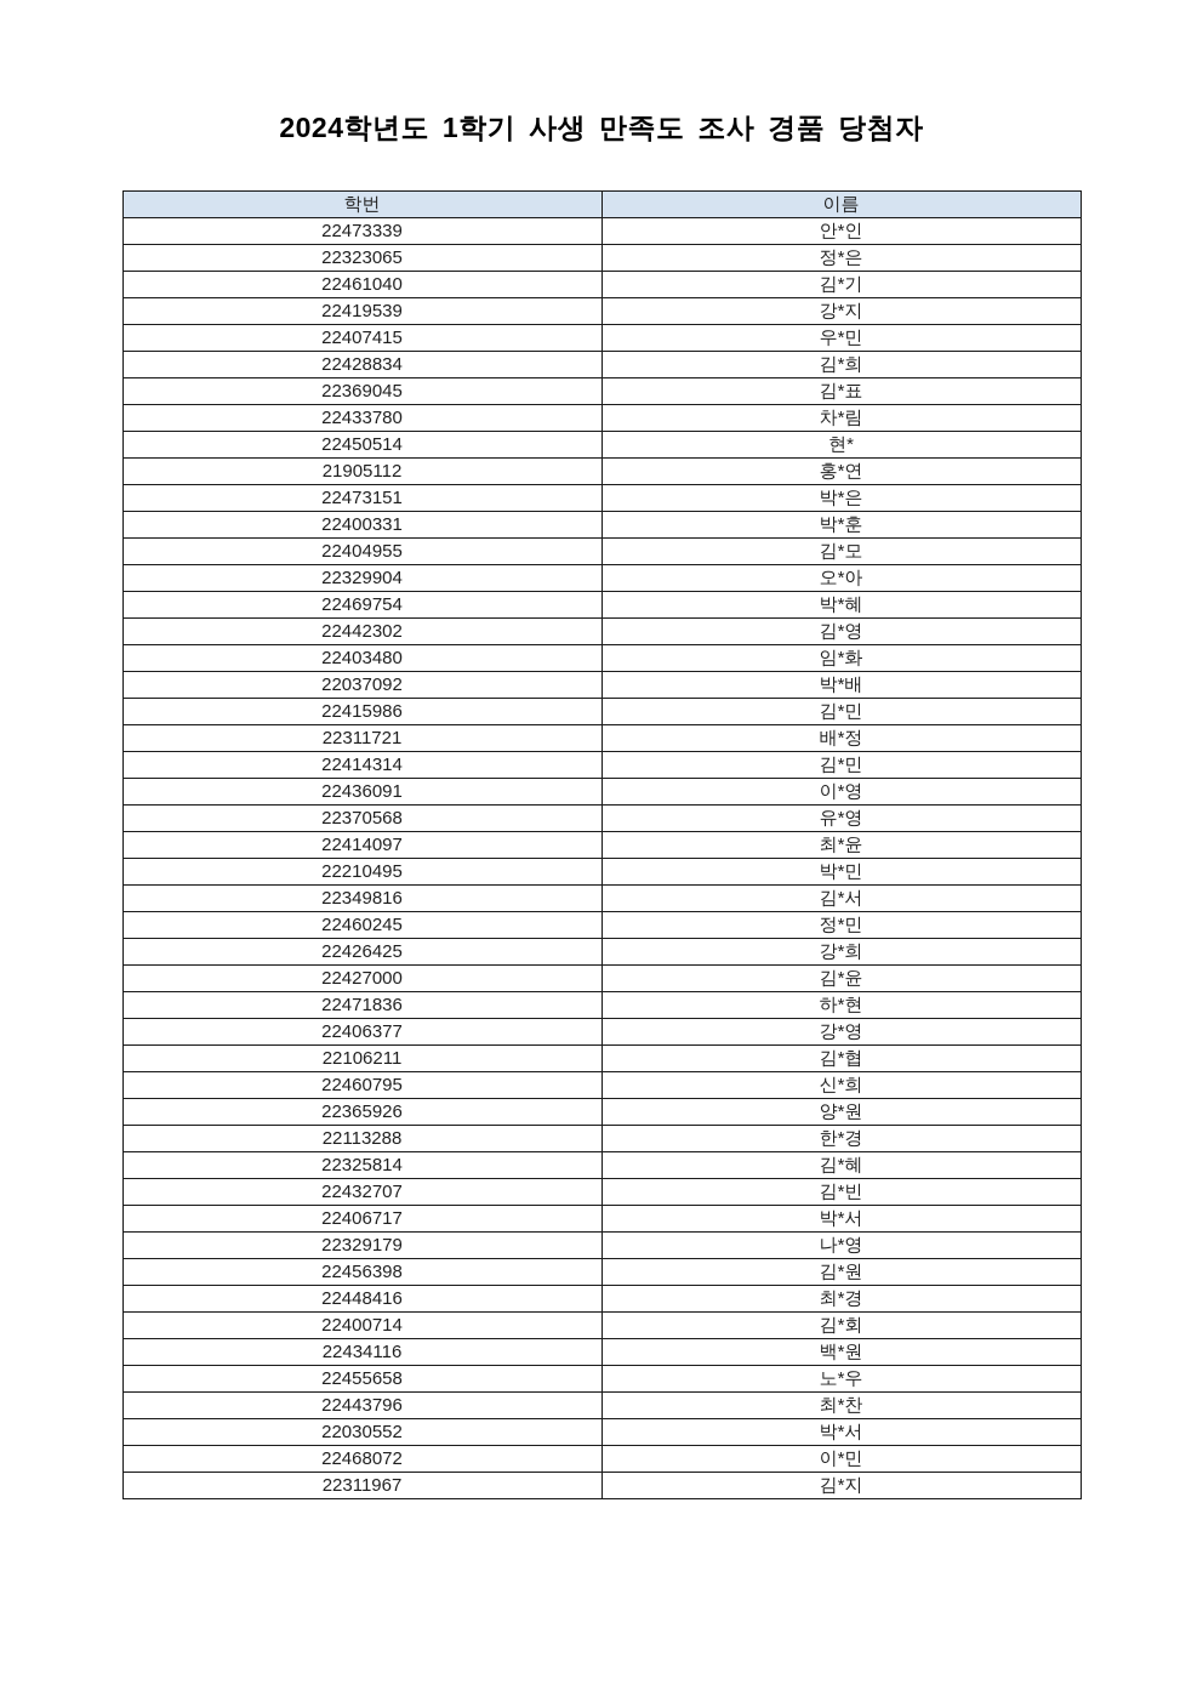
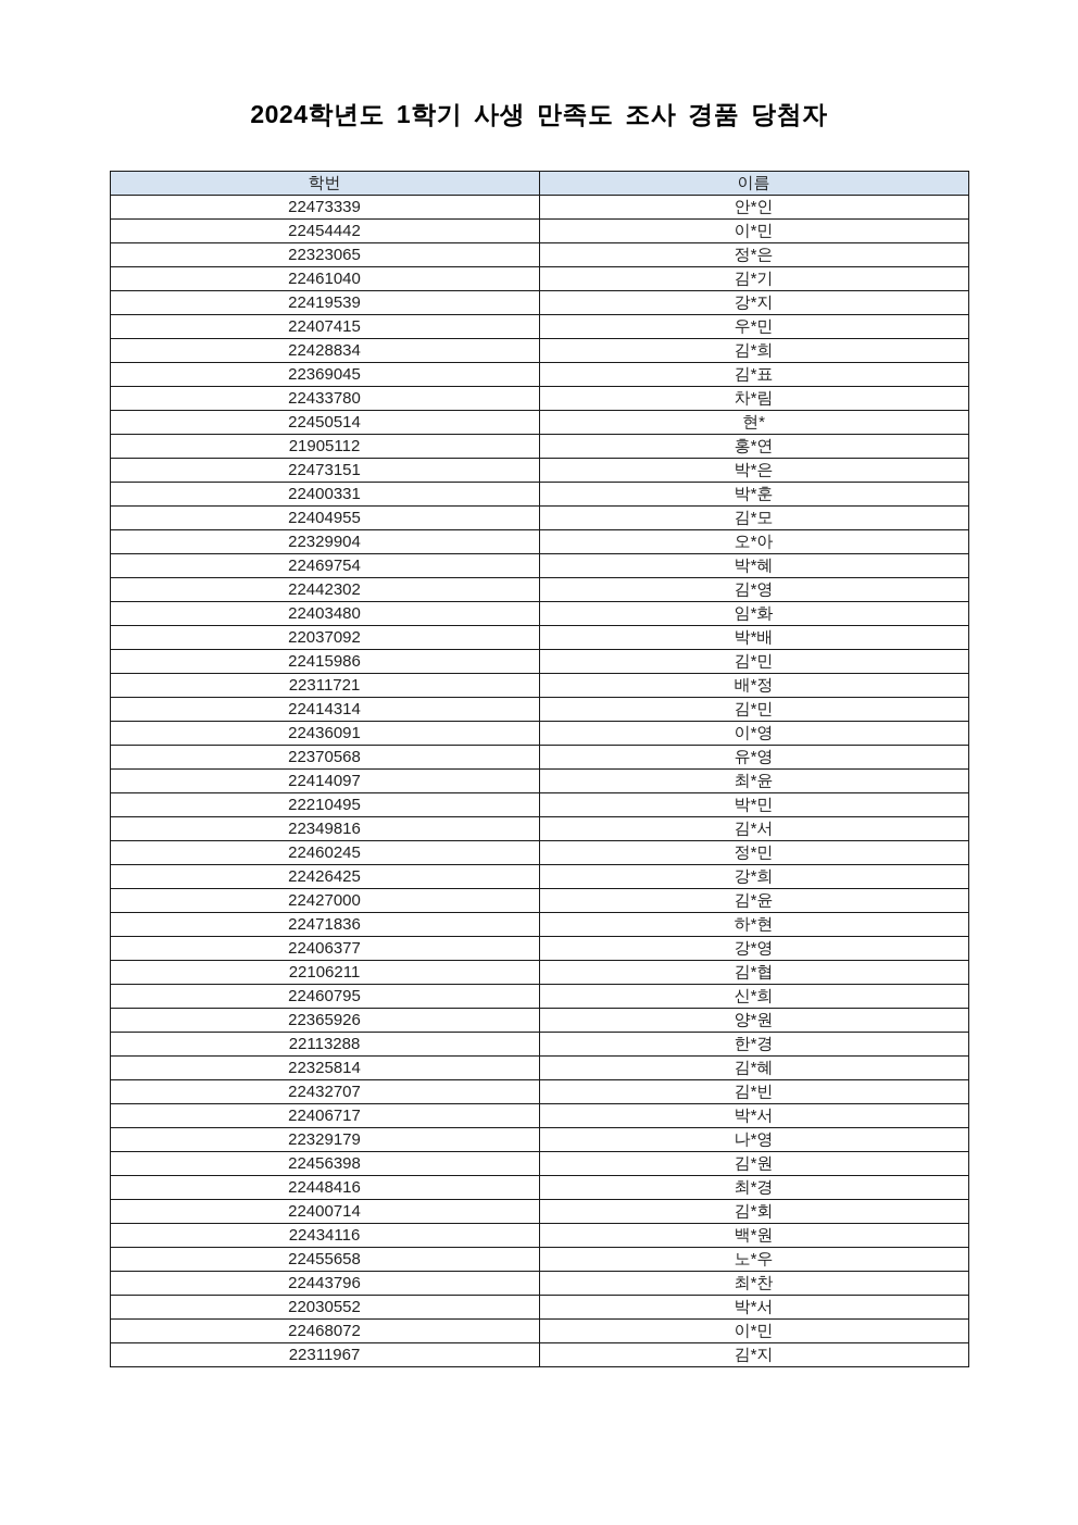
  2024학년도 1학기 사생 만족도 조사 경품 당첨자
  학번	이름
  22473339	안*인
+ 22454442	이*민
  22323065	정*은
  22461040	김*기
  22419539	강*지
  22407415	우*민
  22428834	김*희
  22369045	김*표
  22433780	차*림
  22450514	현*
  21905112	홍*연
  22473151	박*은
  22400331	박*훈
  22404955	김*모
  22329904	오*아
  22469754	박*혜
  22442302	김*영
  22403480	임*화
  22037092	박*배
  22415986	김*민
  22311721	배*정
  22414314	김*민
  22436091	이*영
  22370568	유*영
  22414097	최*윤
  22210495	박*민
  22349816	김*서
  22460245	정*민
  22426425	강*희
  22427000	김*윤
  22471836	하*현
  22406377	강*영
  22106211	김*협
  22460795	신*희
  22365926	양*원
  22113288	한*경
  22325814	김*혜
  22432707	김*빈
  22406717	박*서
  22329179	나*영
  22456398	김*원
  22448416	최*경
  22400714	김*회
  22434116	백*원
  22455658	노*우
  22443796	최*찬
  22030552	박*서
  22468072	이*민
  22311967	김*지
